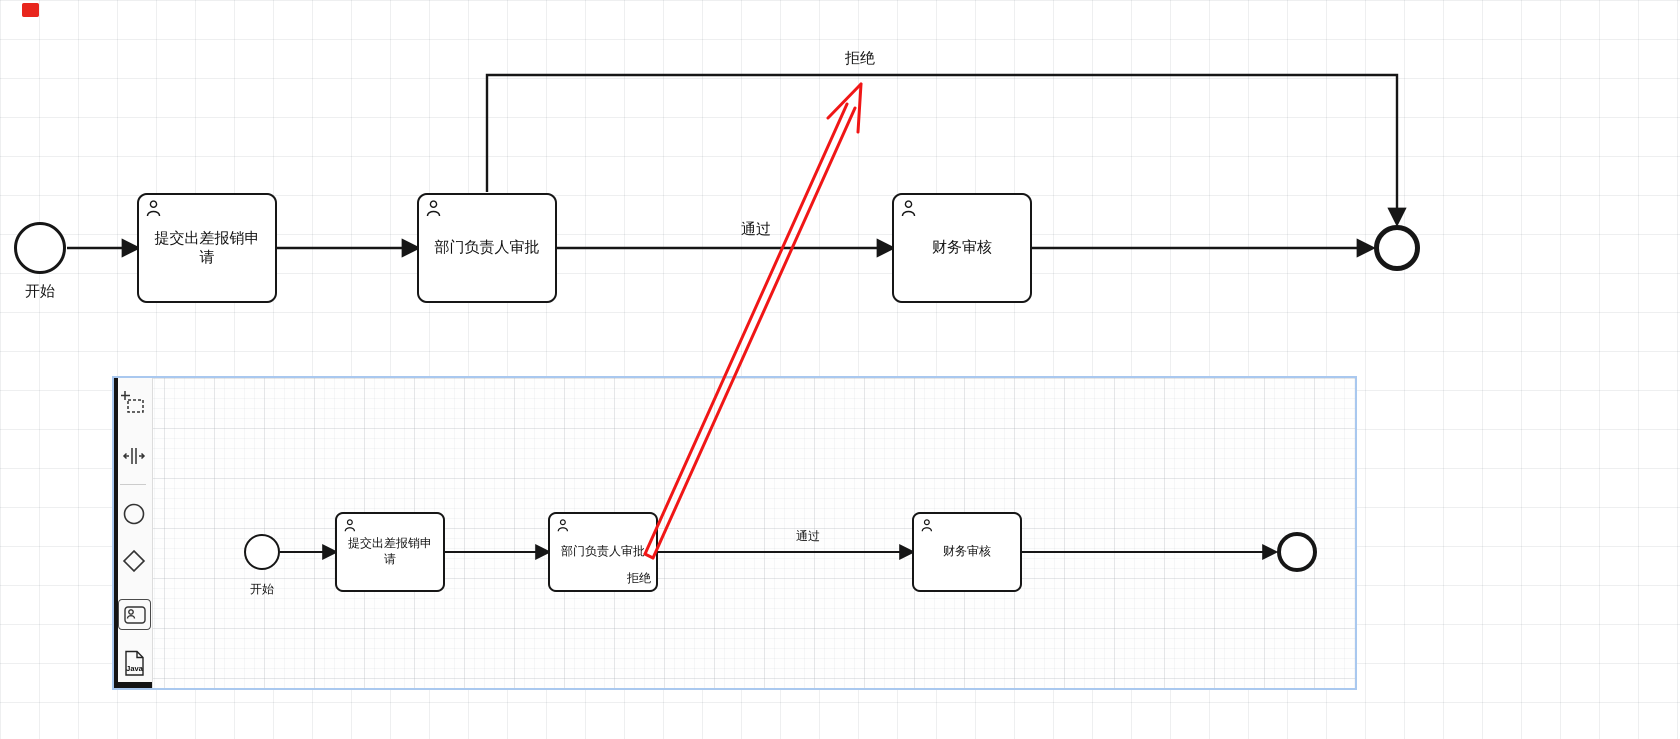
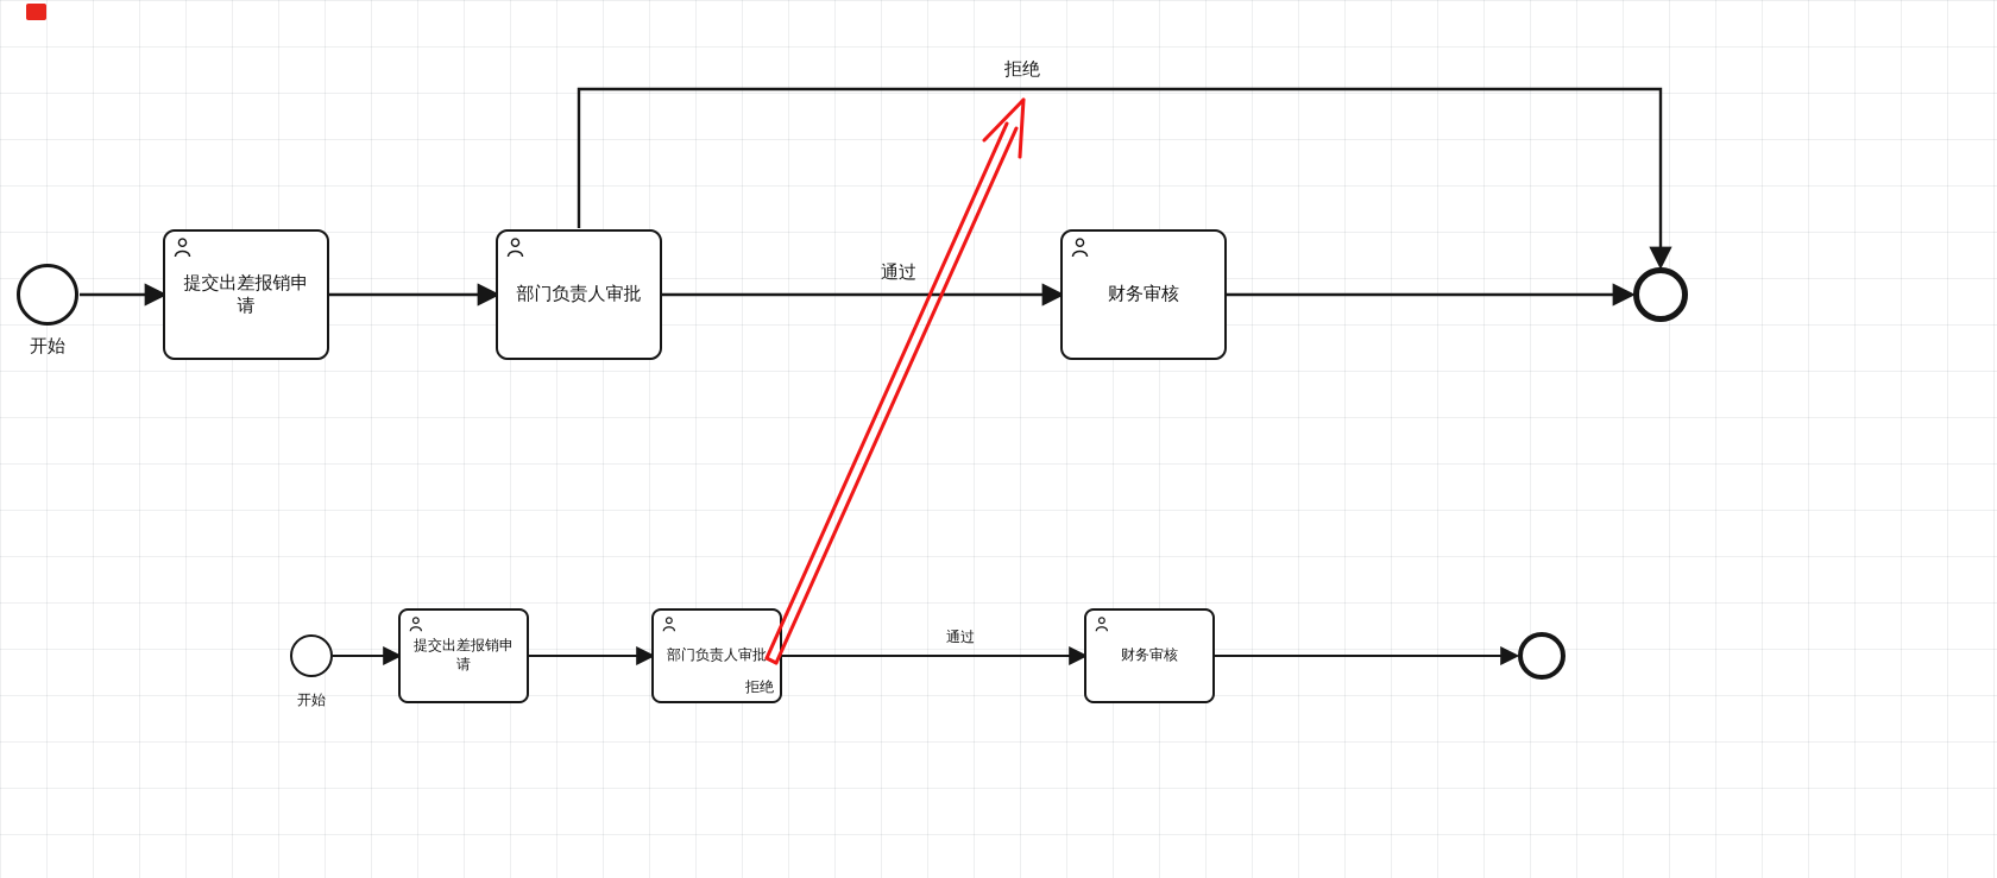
- Java
  开始
  提交出差报销申请
  部门负责人审批
  财务审核
  通过
  拒绝
  开始
  提交出差报销申请
  部门负责人审批
  财务审核
  通过
  拒绝
